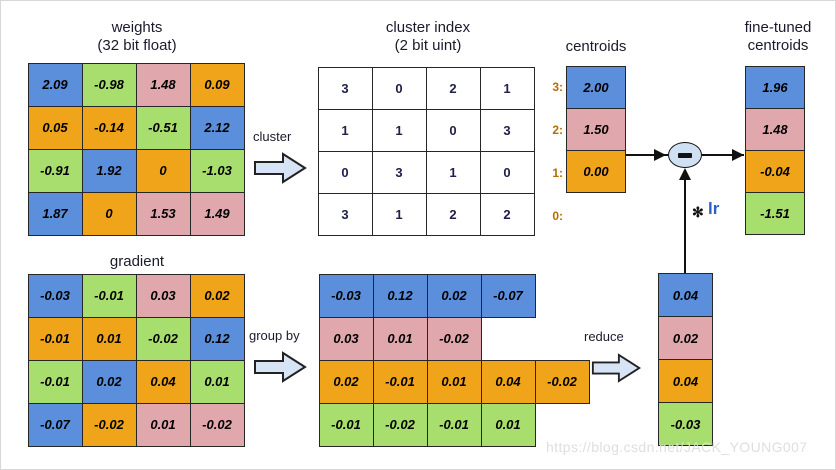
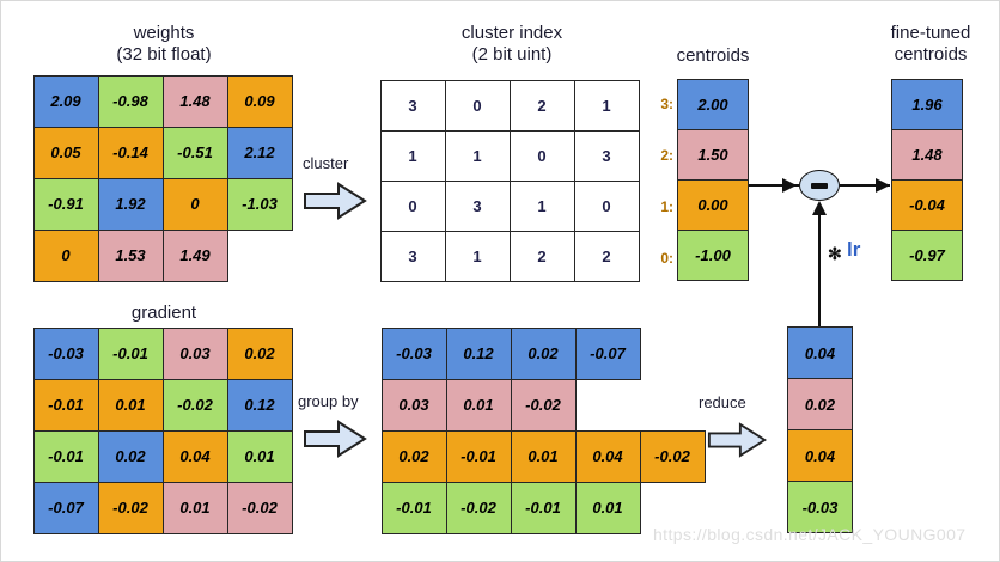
  weights
  (32 bit float)
  cluster index
  (2 bit uint)
  centroids
  fine-tuned
  centroids
  gradient
  2.09
  -0.98
  1.48
  0.09
  0.05
  -0.14
  -0.51
  2.12
  -0.91
  1.92
  0
  -1.03
- 1.87
  0
  1.53
  1.49
  cluster
  3
  0
  2
  1
  1
  1
  0
  3
  0
  3
  1
  0
  3
  1
  2
  2
  2.00
  1.50
  0.00
+ -1.00
  3:
  2:
  1:
  0:
  ✻
  lr
  1.96
  1.48
  -0.04
- -1.51
+ -0.97
  -0.03
  -0.01
  0.03
  0.02
  -0.01
  0.01
  -0.02
  0.12
  -0.01
  0.02
  0.04
  0.01
  -0.07
  -0.02
  0.01
  -0.02
  group by
  -0.03
  0.12
  0.02
  -0.07
  0.03
  0.01
  -0.02
  0.02
  -0.01
  0.01
  0.04
  -0.02
  -0.01
  -0.02
  -0.01
  0.01
  reduce
  0.04
  0.02
  0.04
  -0.03
  https://blog.csdn.net/JACK_YOUNG007
